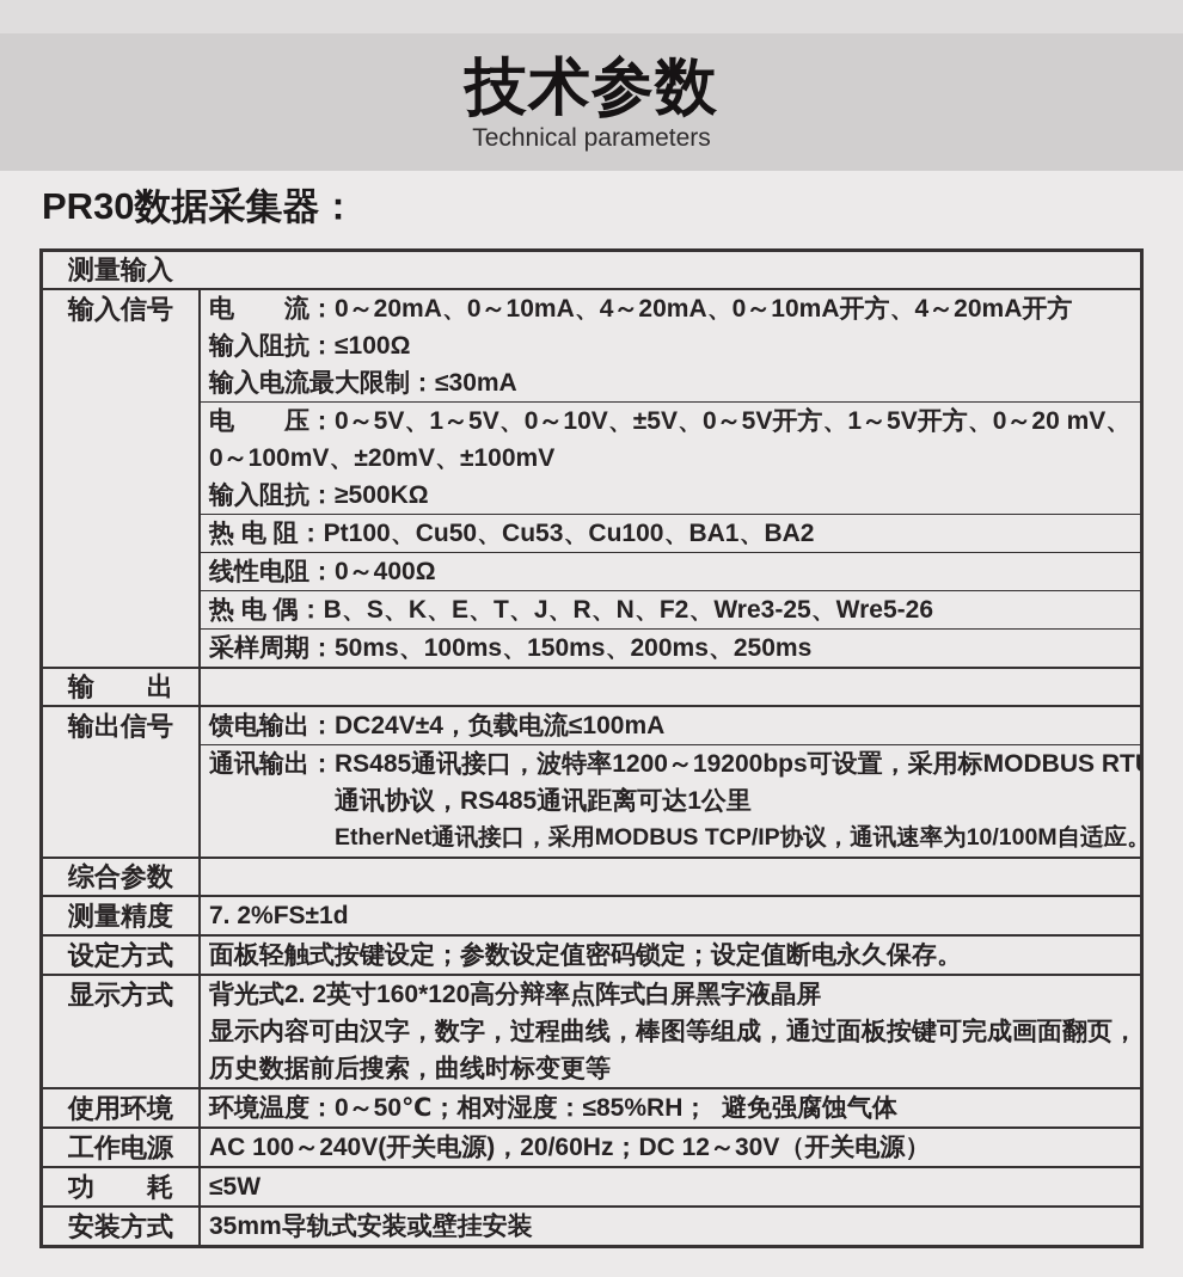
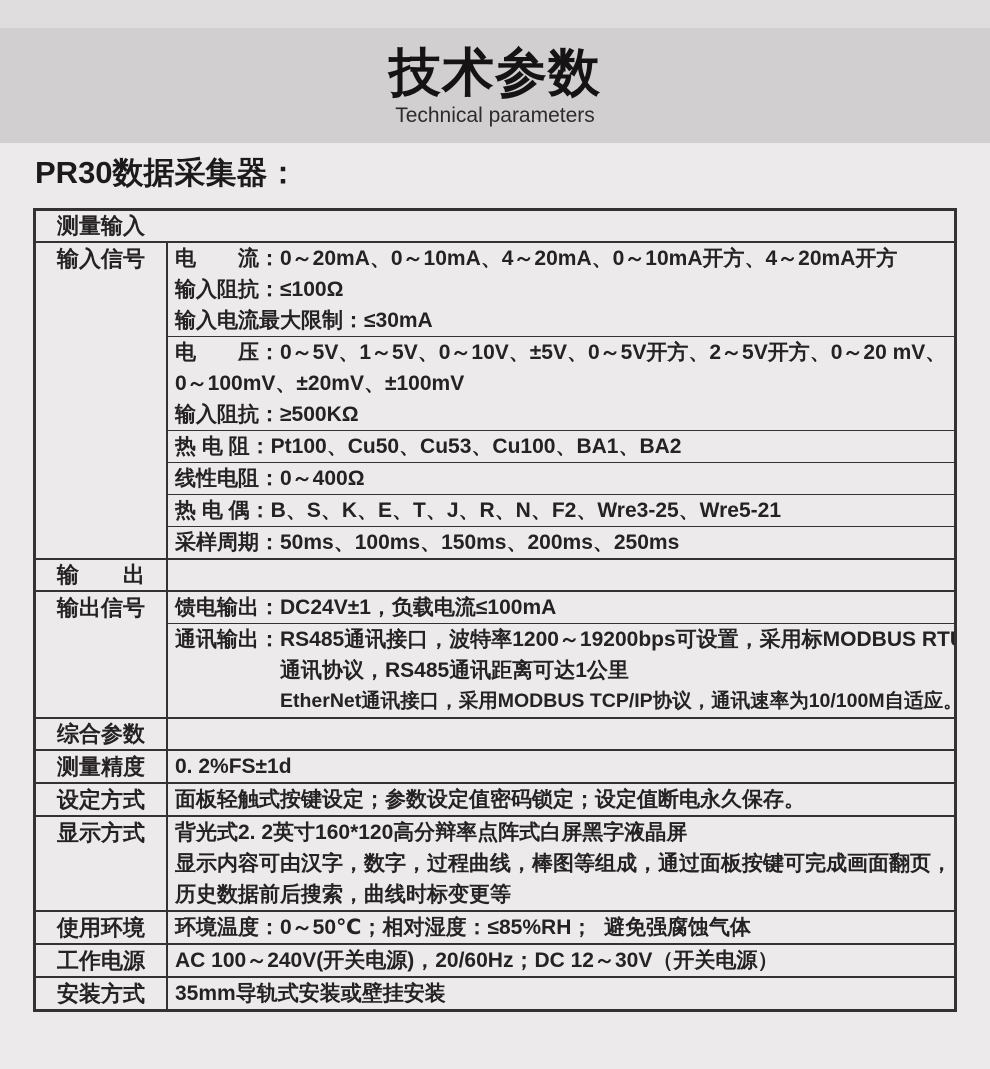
  技术参数
  Technical parameters
  PR30数据采集器：
  测量输入
  输入信号
  电 流：0～20mA、0～10mA、4～20mA、0～10mA开方、4～20mA开方
  输入阻抗：≤100Ω
  输入电流最大限制：≤30mA
- 电 压：0～5V、1～5V、0～10V、±5V、0～5V开方、1～5V开方、0～20 mV、
+ 电 压：0～5V、1～5V、0～10V、±5V、0～5V开方、2～5V开方、0～20 mV、
  0～100mV、±20mV、±100mV
  输入阻抗：≥500KΩ
  热 电 阻：Pt100、Cu50、Cu53、Cu100、BA1、BA2
  线性电阻：0～400Ω
- 热 电 偶：B、S、K、E、T、J、R、N、F2、Wre3-25、Wre5-26
+ 热 电 偶：B、S、K、E、T、J、R、N、F2、Wre3-25、Wre5-21
  采样周期：50ms、100ms、150ms、200ms、250ms
  输 出
  输出信号
- 馈电输出：DC24V±4，负载电流≤100mA
+ 馈电输出：DC24V±1，负载电流≤100mA
  通讯输出：RS485通讯接口，波特率1200～19200bps可设置，采用标MODBUS RT
  通讯协议，RS485通讯距离可达1公里
  EtherNet通讯接口，采用MODBUS TCP/IP协议，通讯速率为10/100M自适应。
  综合参数
  测量精度
- 7. 2%FS±1d
+ 0. 2%FS±1d
  设定方式
  面板轻触式按键设定；参数设定值密码锁定；设定值断电永久保存。
  显示方式
  背光式2. 2英寸160*120高分辩率点阵式白屏黑字液晶屏
  显示内容可由汉字，数字，过程曲线，棒图等组成，通过面板按键可完成画面翻页，
  历史数据前后搜索，曲线时标变更等
  使用环境
  环境温度：0～50℃；相对湿度：≤85%RH； 避免强腐蚀气体
  工作电源
  AC 100～240V(开关电源)，20/60Hz；DC 12～30V（开关电源）
- 功 耗
- ≤5W
  安装方式
  35mm导轨式安装或壁挂安装
